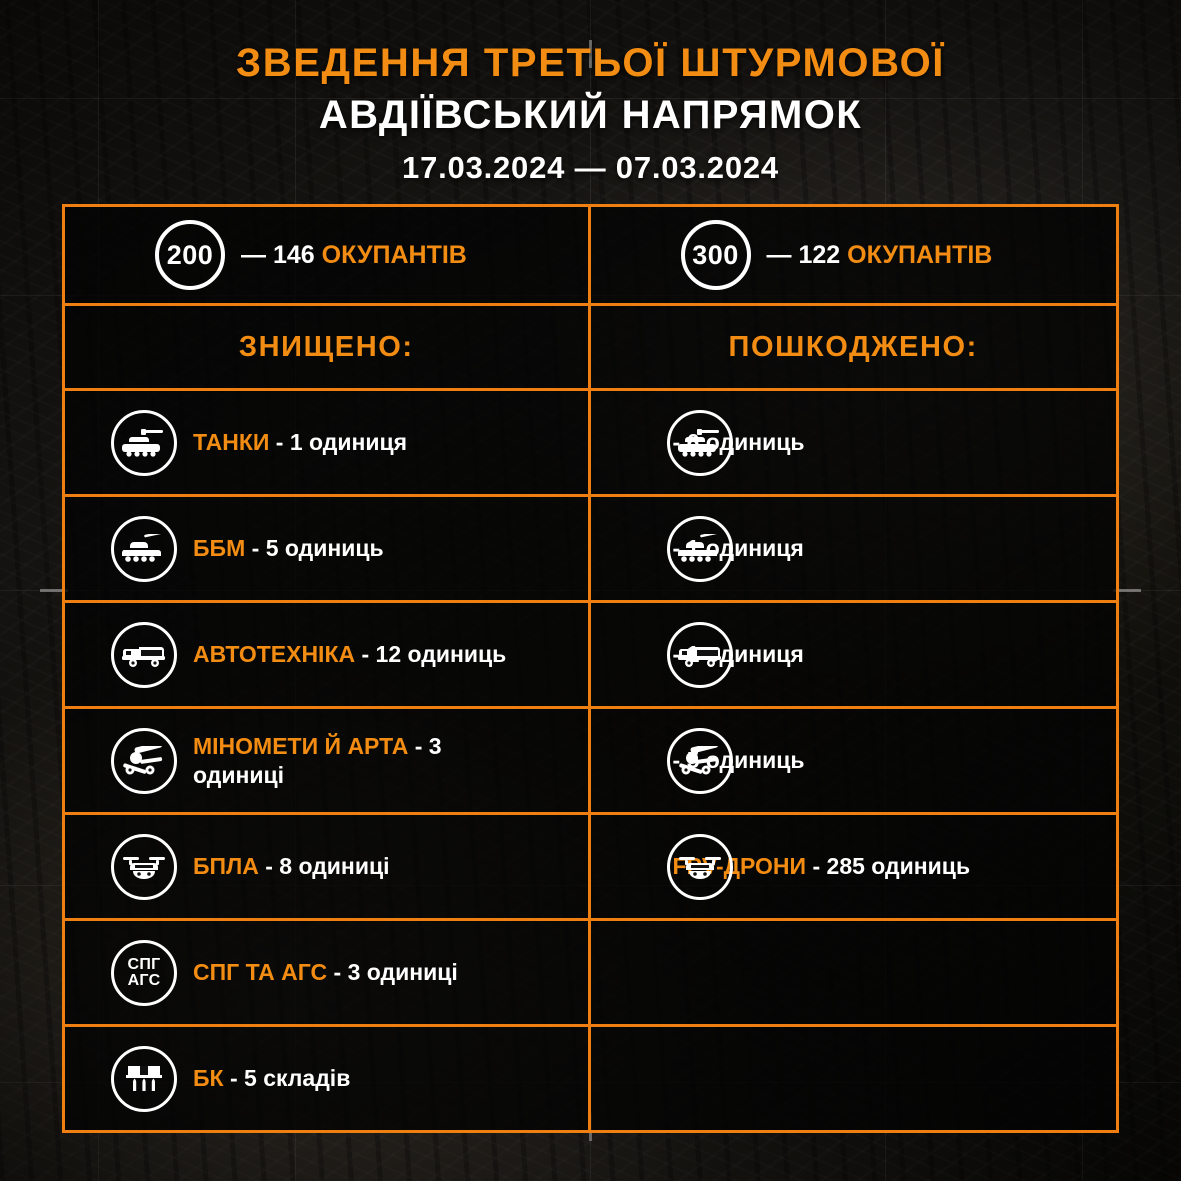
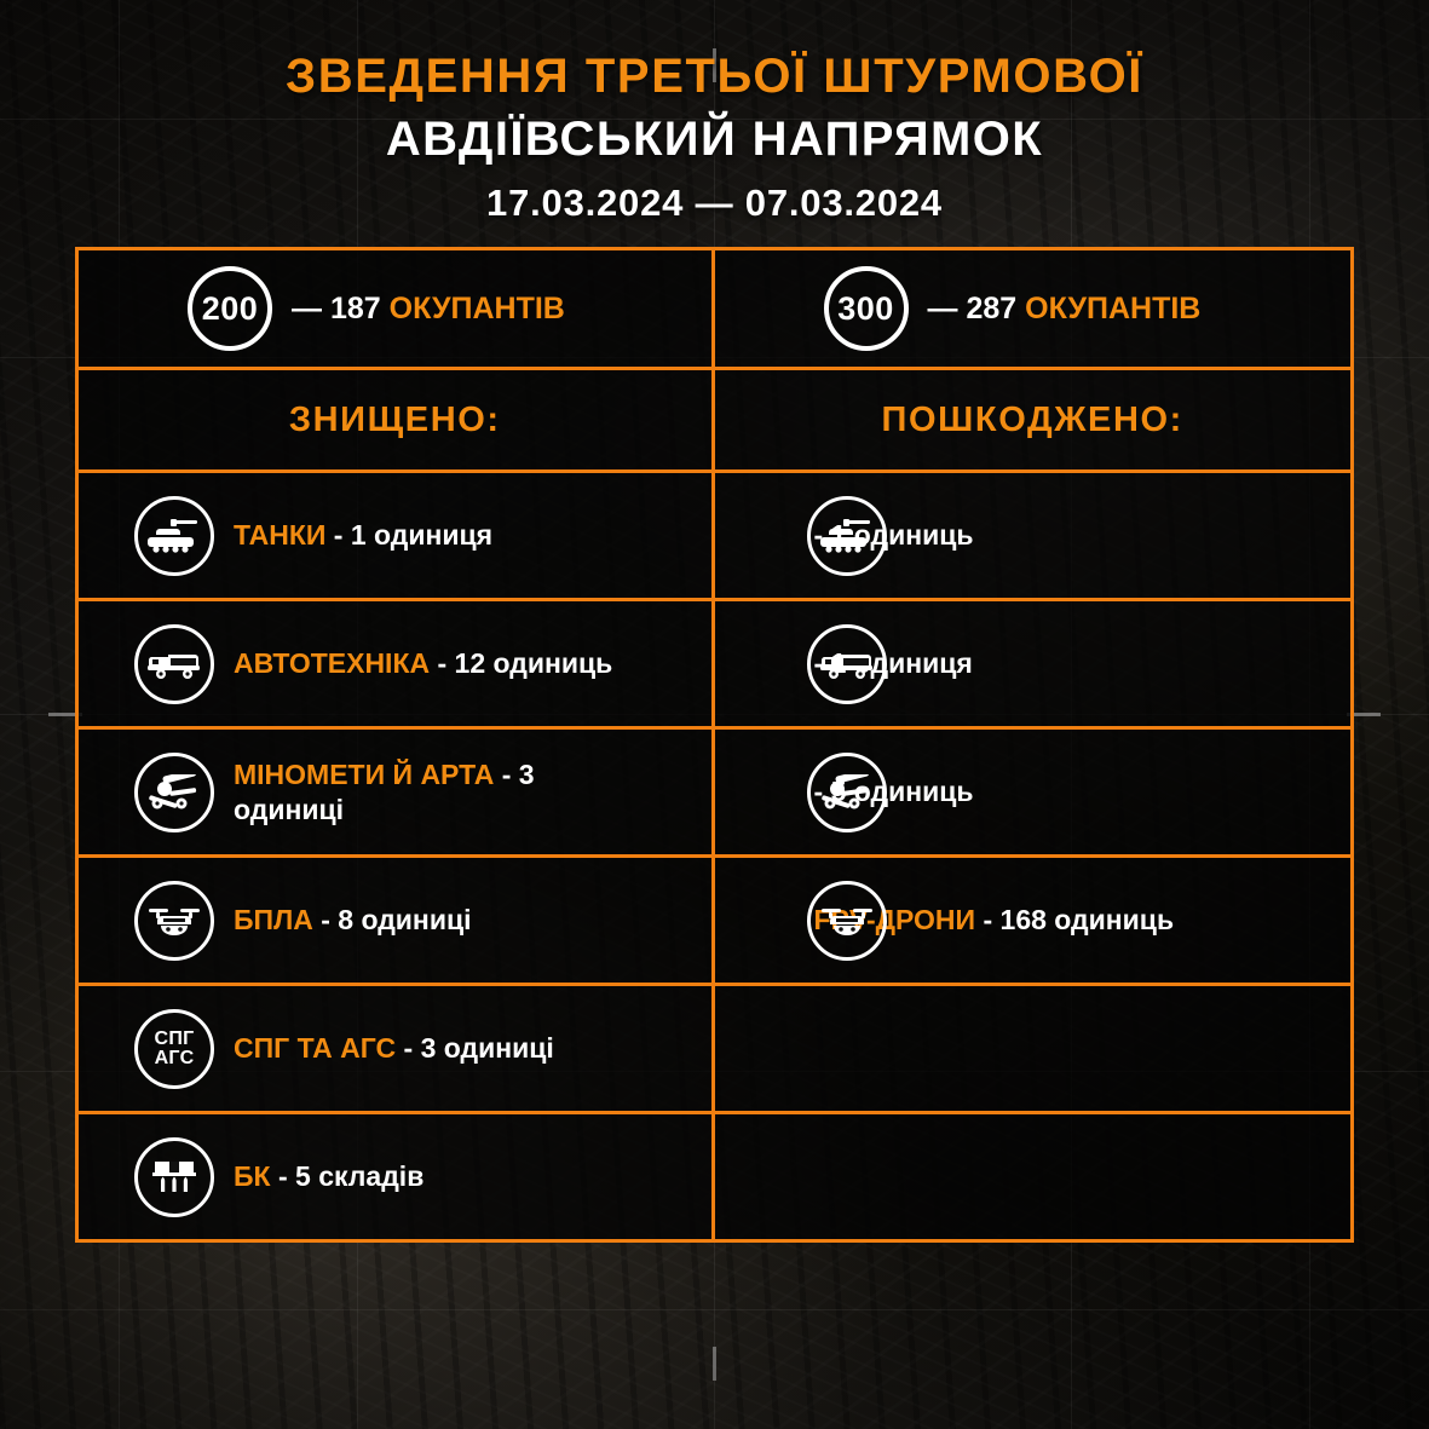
  ЗВЕДЕННЯ ТРЕТЬОЇ ШТУРМОВОЇ
  АВДІЇВСЬКИЙ НАПРЯМОК
  17.03.2024 — 07.03.2024
  200
- — 146 ОКУПАНТІВ
+ — 187 ОКУПАНТІВ
  300
- — 122 ОКУПАНТІВ
+ — 287 ОКУПАНТІВ
  ЗНИЩЕНО:
  ПОШКОДЖЕНО:
  ТАНКИ - 1 одиниця
- - 6 одиниць
+ - 1 одиниць
- ББМ - 5 одиниць
- - 1 одиниця
  АВТОТЕХНІКА - 12 одиниць
  - диниця
  МІНОМЕТИ Й АРТА - 3 одиниці
  - диниць
  БПЛА - 8 одиниці
- F-ДРОНИ - 285 одиниць
+ F-ДРОНИ - 168 одиниць
  СПГ
  АГС
  СПГ ТА АГС - 3 одиниці
  БК - 5 складів
